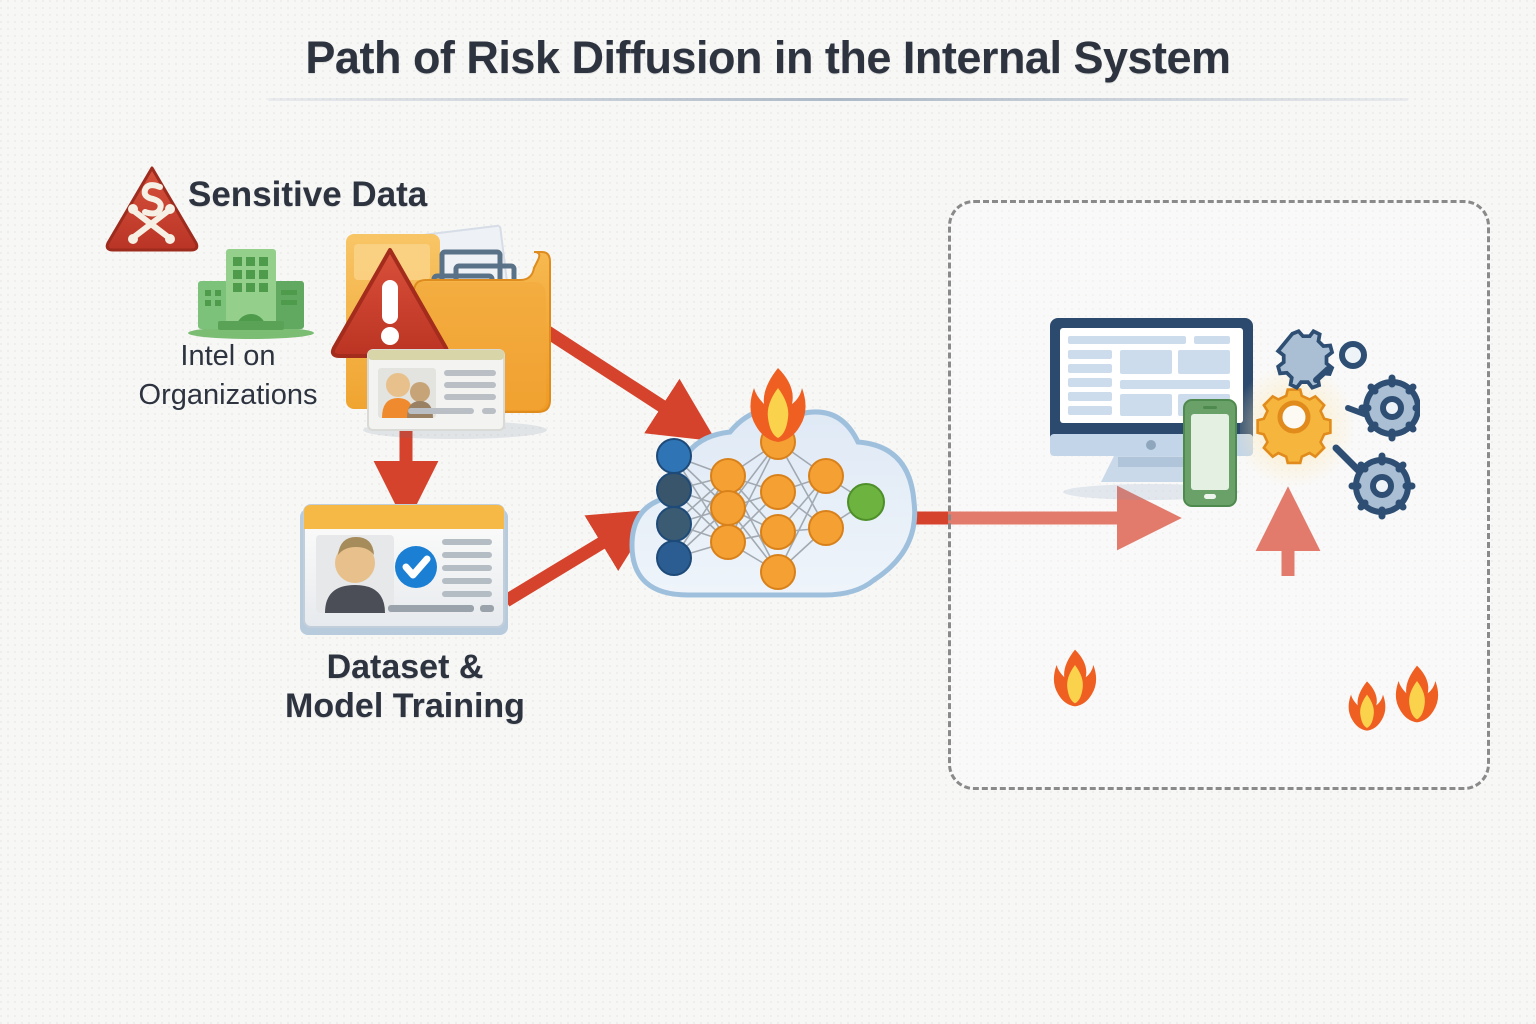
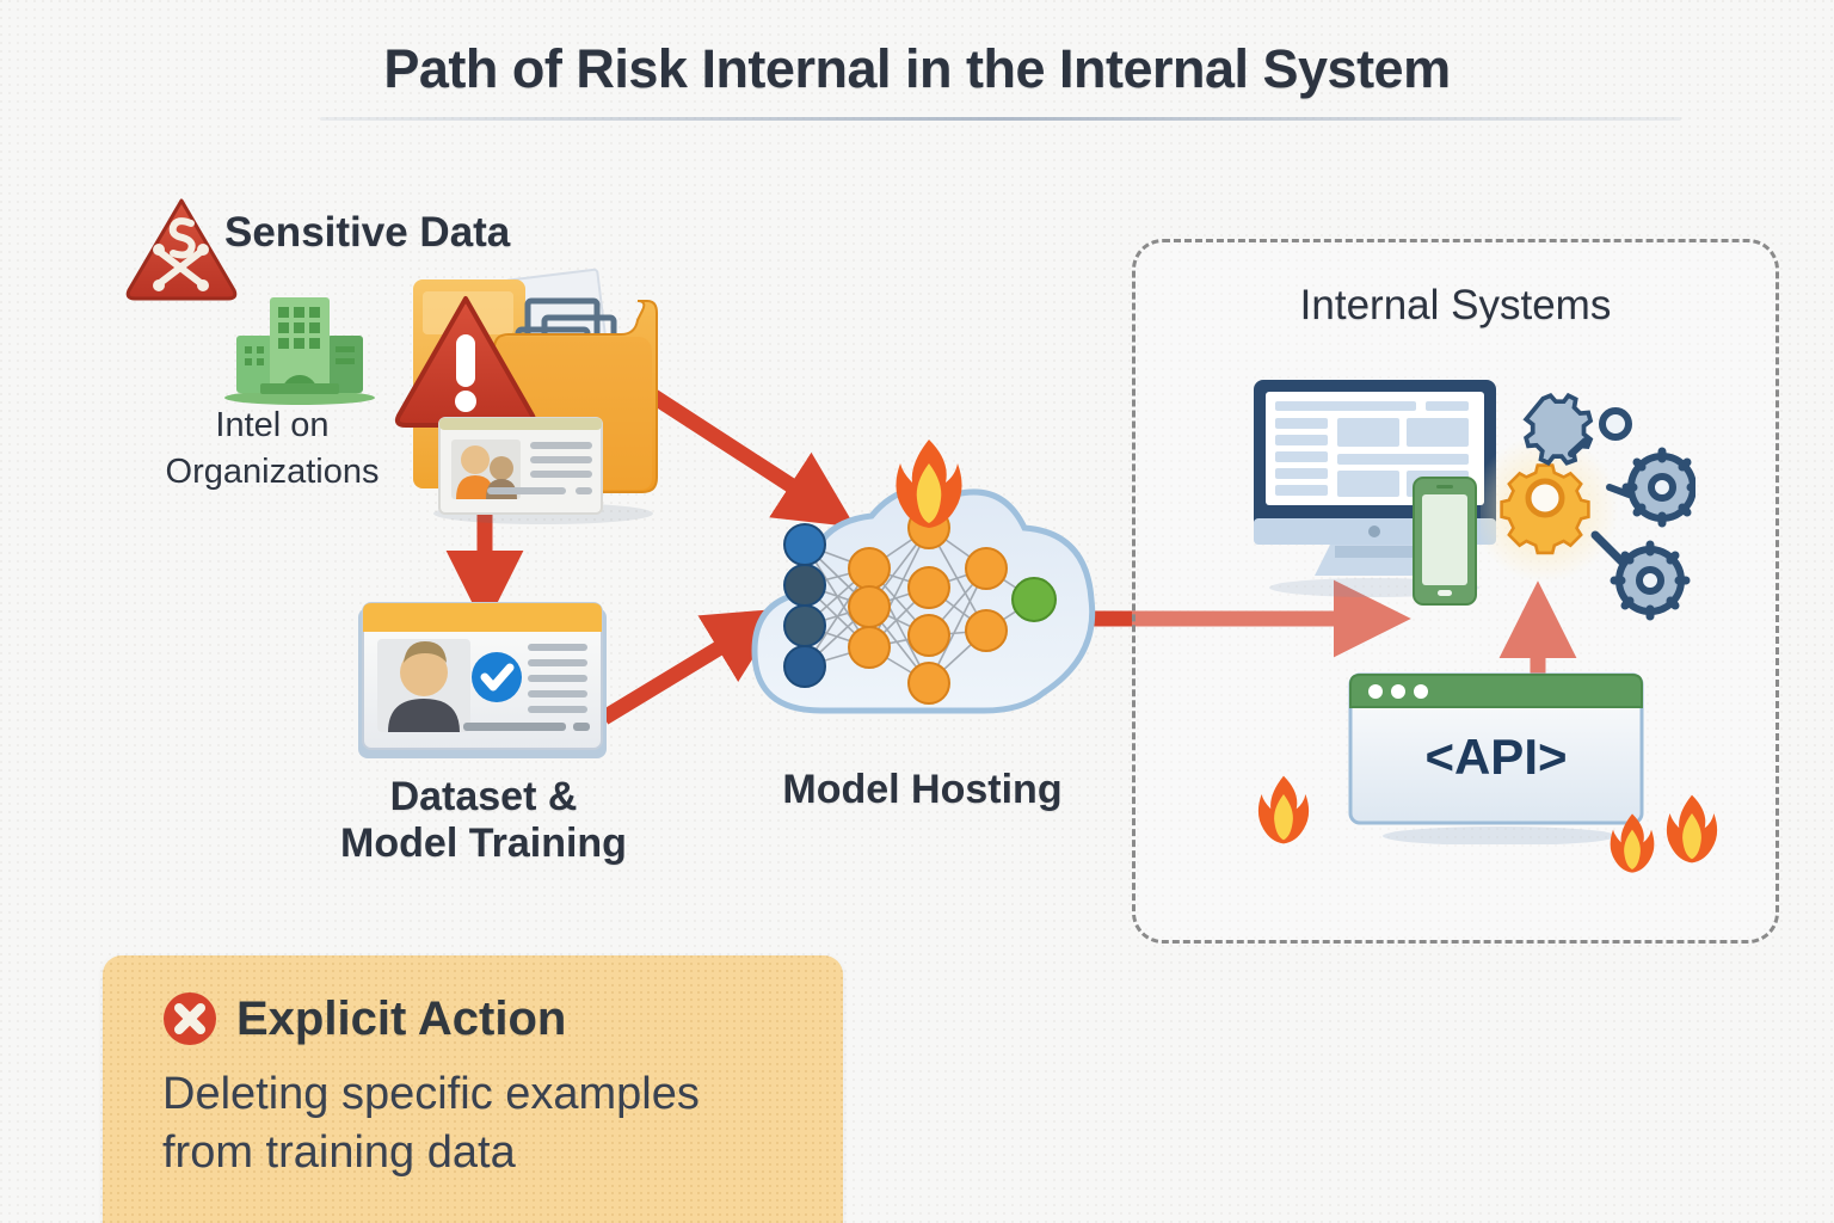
- Path of Risk Diffusion in the Internal System
+ Path of Risk Internal in the Internal System
  Sensitive Data
  Intel on
  Organizations
  Dataset &
  Model Training
+ Model Hosting
+ Internal Systems
+ <API>
+ Explicit Action
+ Deleting specific examples
+ from training data
